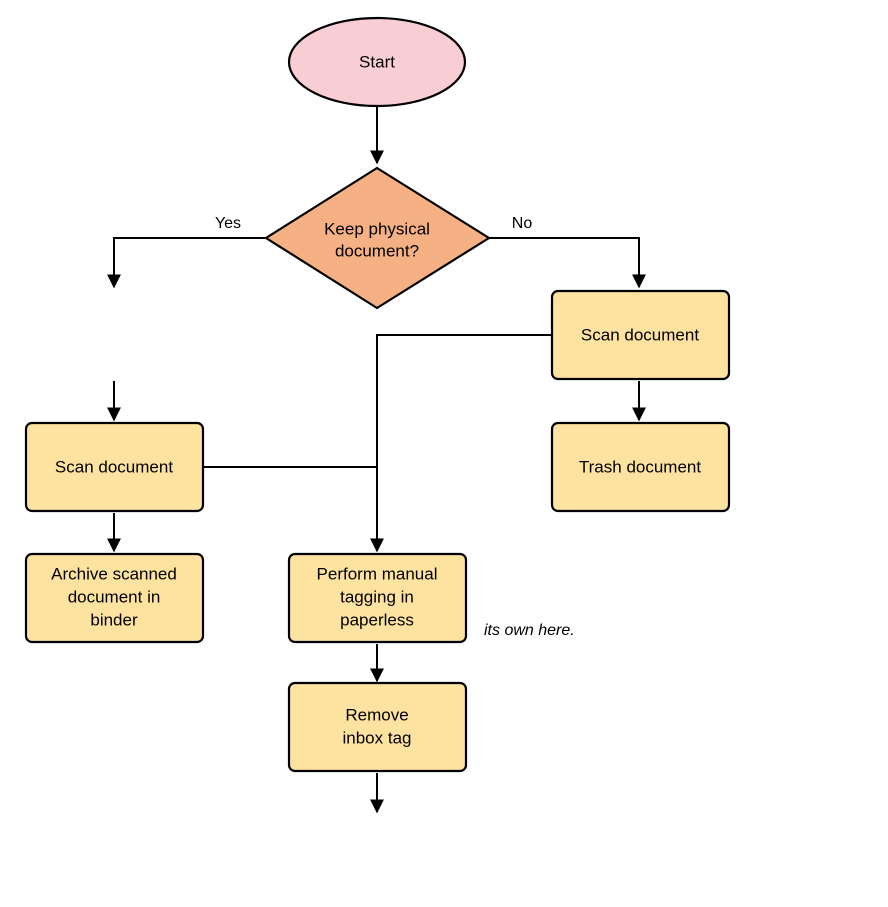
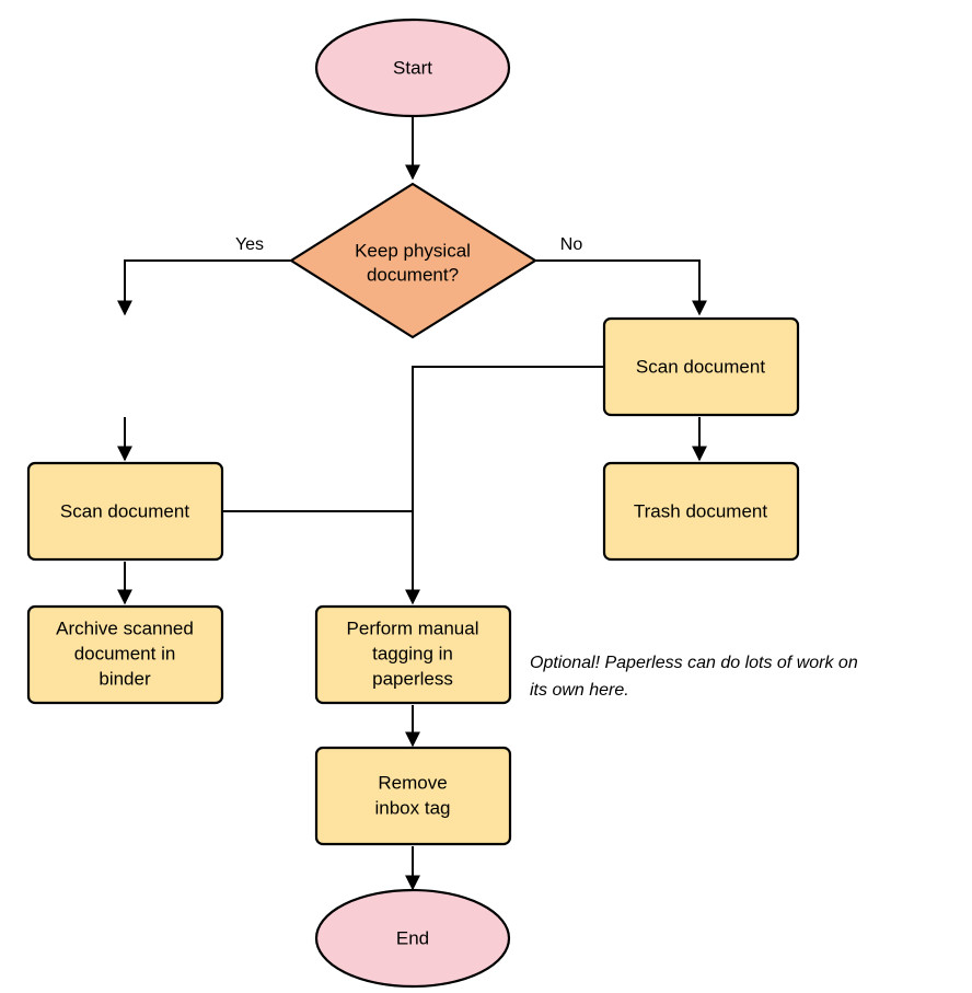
  Yes
  No
  Start
  Keep physical
  document?
  Scan document
  Archive scanned
  document in
  binder
  Scan document
  Trash document
  Perform manual
  tagging in
  paperless
  Remove
  inbox tag
+ End
+ Optional! Paperless can do lots of work on
  its own here.
